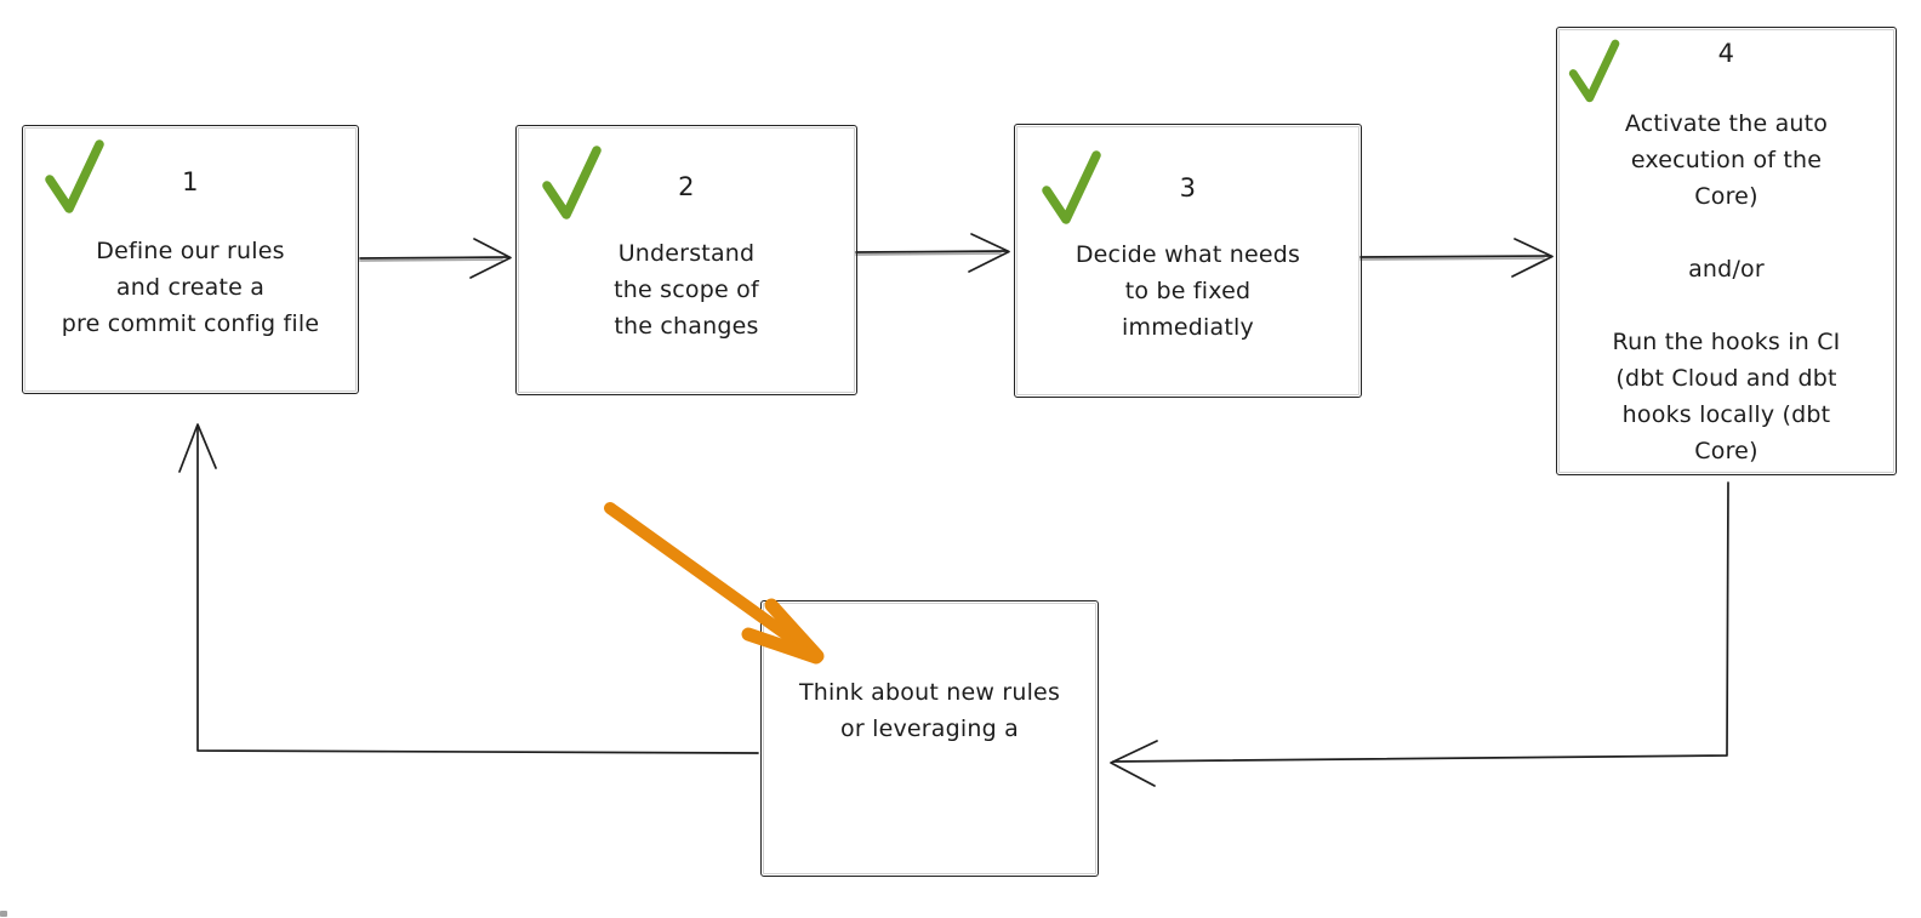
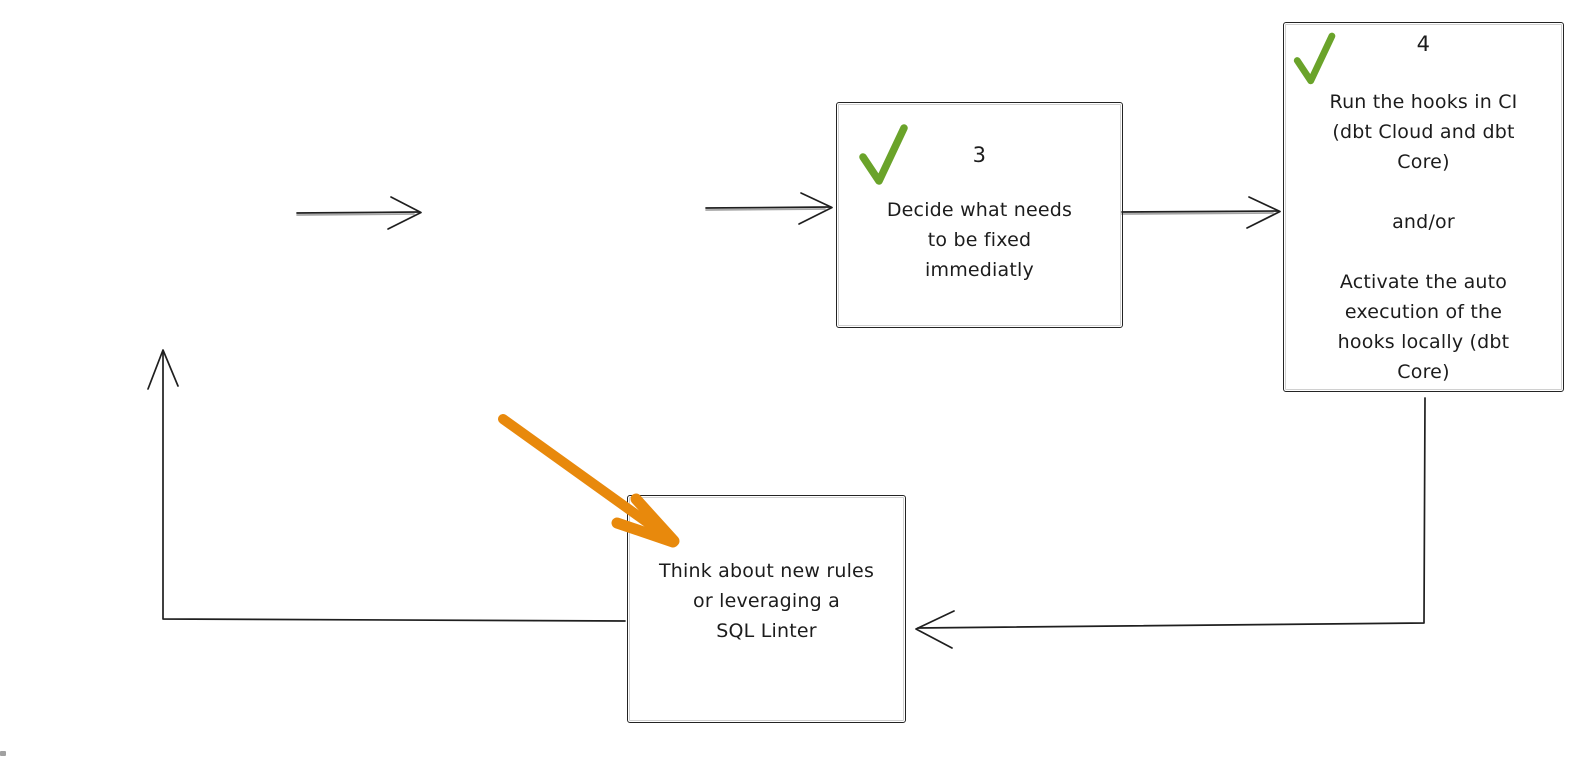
- 1
- Define our rules
- and create a
- pre commit config file
- 2
- Understand
- the scope of
- the changes
  3
  Decide what needs
  to be fixed
  immediatly
  4
- Activate the auto
+ Run the hooks in CI
- execution of the
+ (dbt Cloud and dbt
  Core)
  and/or
- Run the hooks in CI
+ Activate the auto
- (dbt Cloud and dbt
+ execution of the
  hooks locally (dbt
  Core)
  Think about new rules
  or leveraging a
+ SQL Linter
